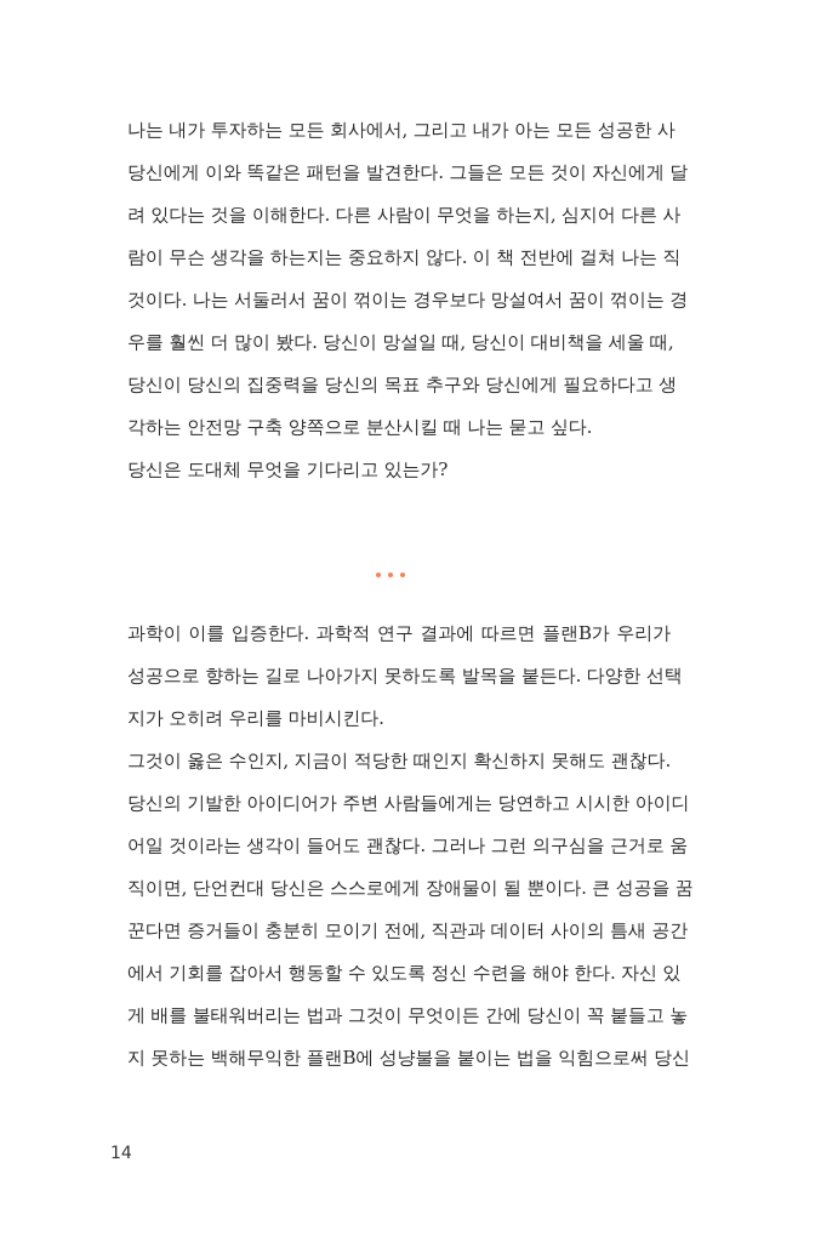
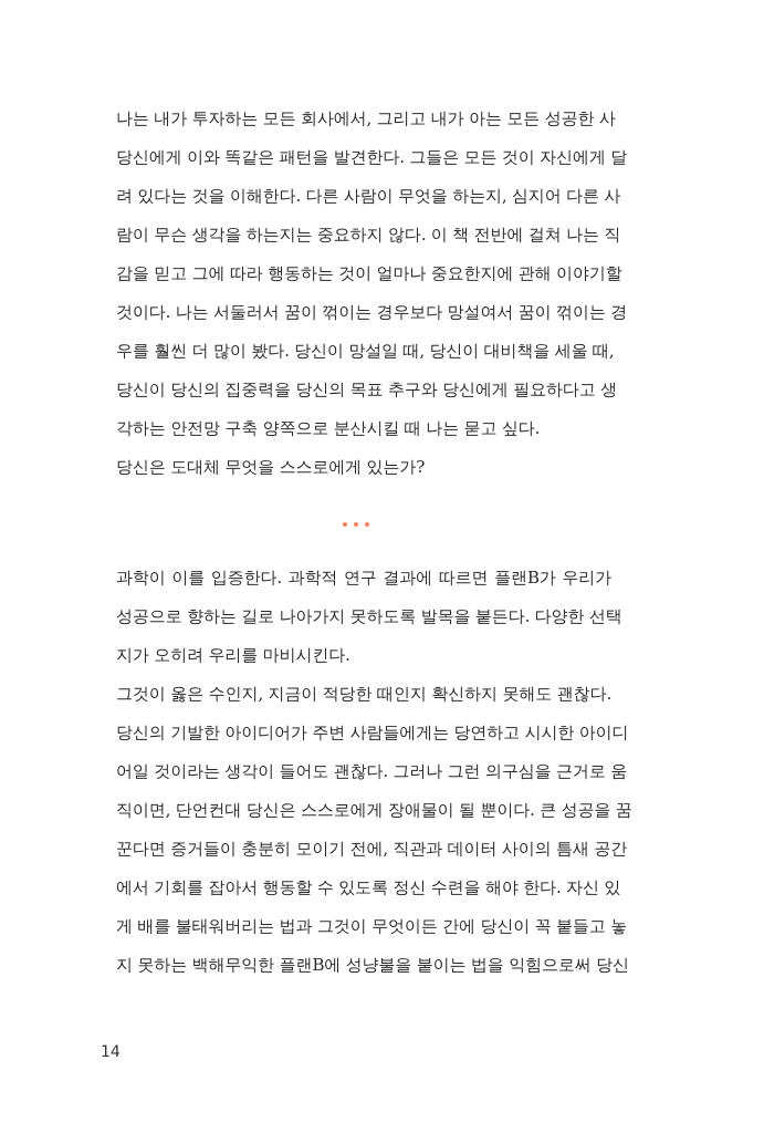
  나는 내가 투자하는 모든 회사에서, 그리고 내가 아는 모든 성공한 사
  당신에게 이와 똑같은 패턴을 발견한다. 그들은 모든 것이 자신에게 달
  려 있다는 것을 이해한다. 다른 사람이 무엇을 하는지, 심지어 다른 사
  람이 무슨 생각을 하는지는 중요하지 않다. 이 책 전반에 걸쳐 나는 직
+ 감을 믿고 그에 따라 행동하는 것이 얼마나 중요한지에 관해 이야기할
  것이다. 나는 서둘러서 꿈이 꺾이는 경우보다 망설여서 꿈이 꺾이는 경
  우를 훨씬 더 많이 봤다. 당신이 망설일 때, 당신이 대비책을 세울 때,
  당신이 당신의 집중력을 당신의 목표 추구와 당신에게 필요하다고 생
  각하는 안전망 구축 양쪽으로 분산시킬 때 나는 묻고 싶다.
- 당신은 도대체 무엇을 기다리고 있는가?
+ 당신은 도대체 무엇을 스스로에게 있는가?
  과학이 이를 입증한다. 과학적 연구 결과에 따르면 플랜B가 우리가
  성공으로 향하는 길로 나아가지 못하도록 발목을 붙든다. 다양한 선택
  지가 오히려 우리를 마비시킨다.
  그것이 옳은 수인지, 지금이 적당한 때인지 확신하지 못해도 괜찮다.
  당신의 기발한 아이디어가 주변 사람들에게는 당연하고 시시한 아이디
  어일 것이라는 생각이 들어도 괜찮다. 그러나 그런 의구심을 근거로 움
  직이면, 단언컨대 당신은 스스로에게 장애물이 될 뿐이다. 큰 성공을 꿈
  꾼다면 증거들이 충분히 모이기 전에, 직관과 데이터 사이의 틈새 공간
  에서 기회를 잡아서 행동할 수 있도록 정신 수련을 해야 한다. 자신 있
  게 배를 불태워버리는 법과 그것이 무엇이든 간에 당신이 꼭 붙들고 놓
  지 못하는 백해무익한 플랜B에 성냥불을 붙이는 법을 익힘으로써 당신
  14
